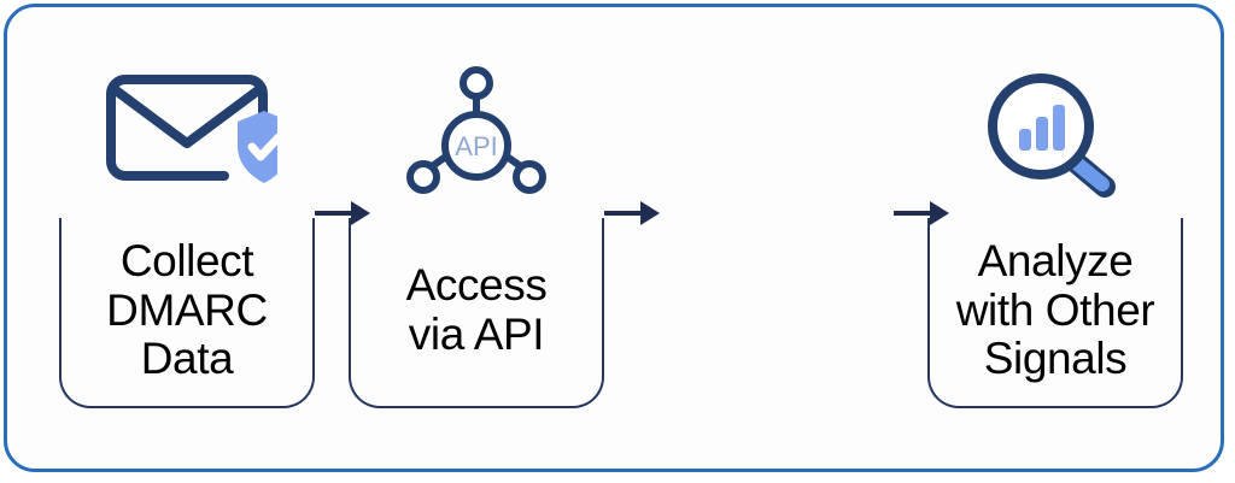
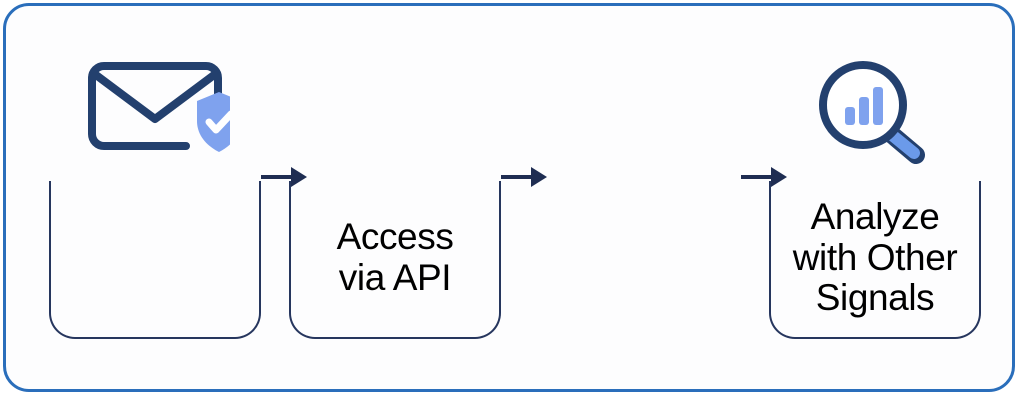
- Collect
- DMARC
- Data
- API
  Access
  via API
  Analyze
  with Other
  Signals
